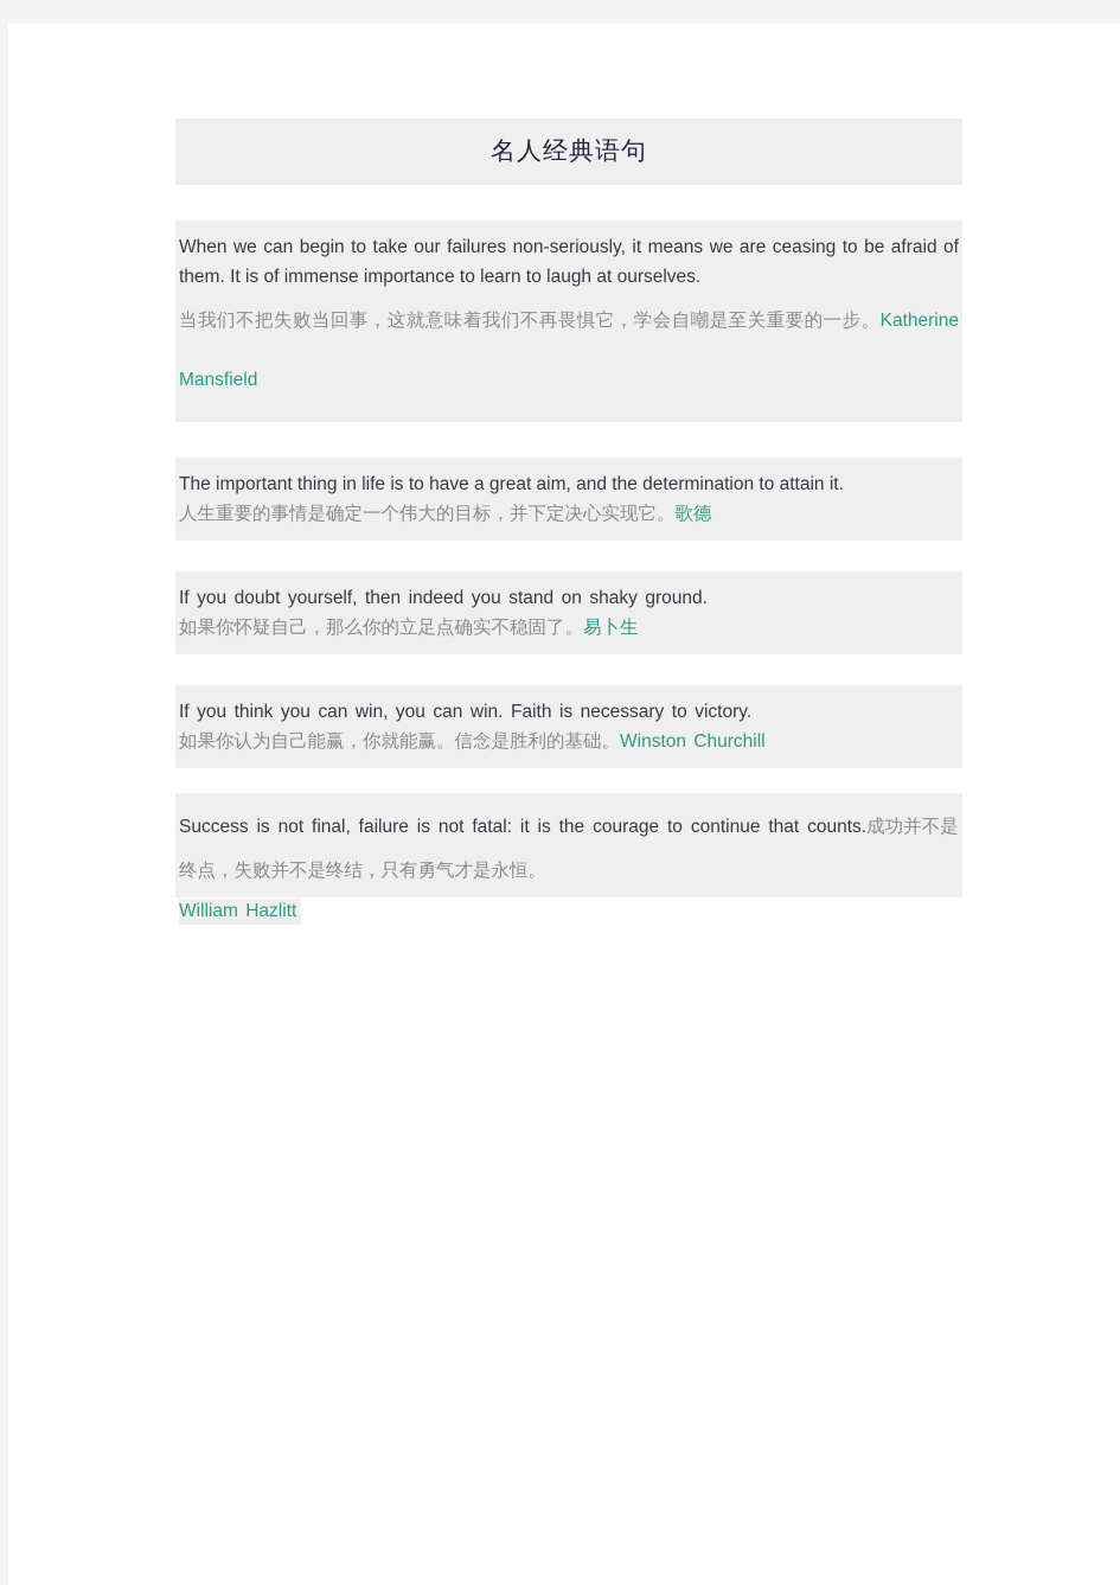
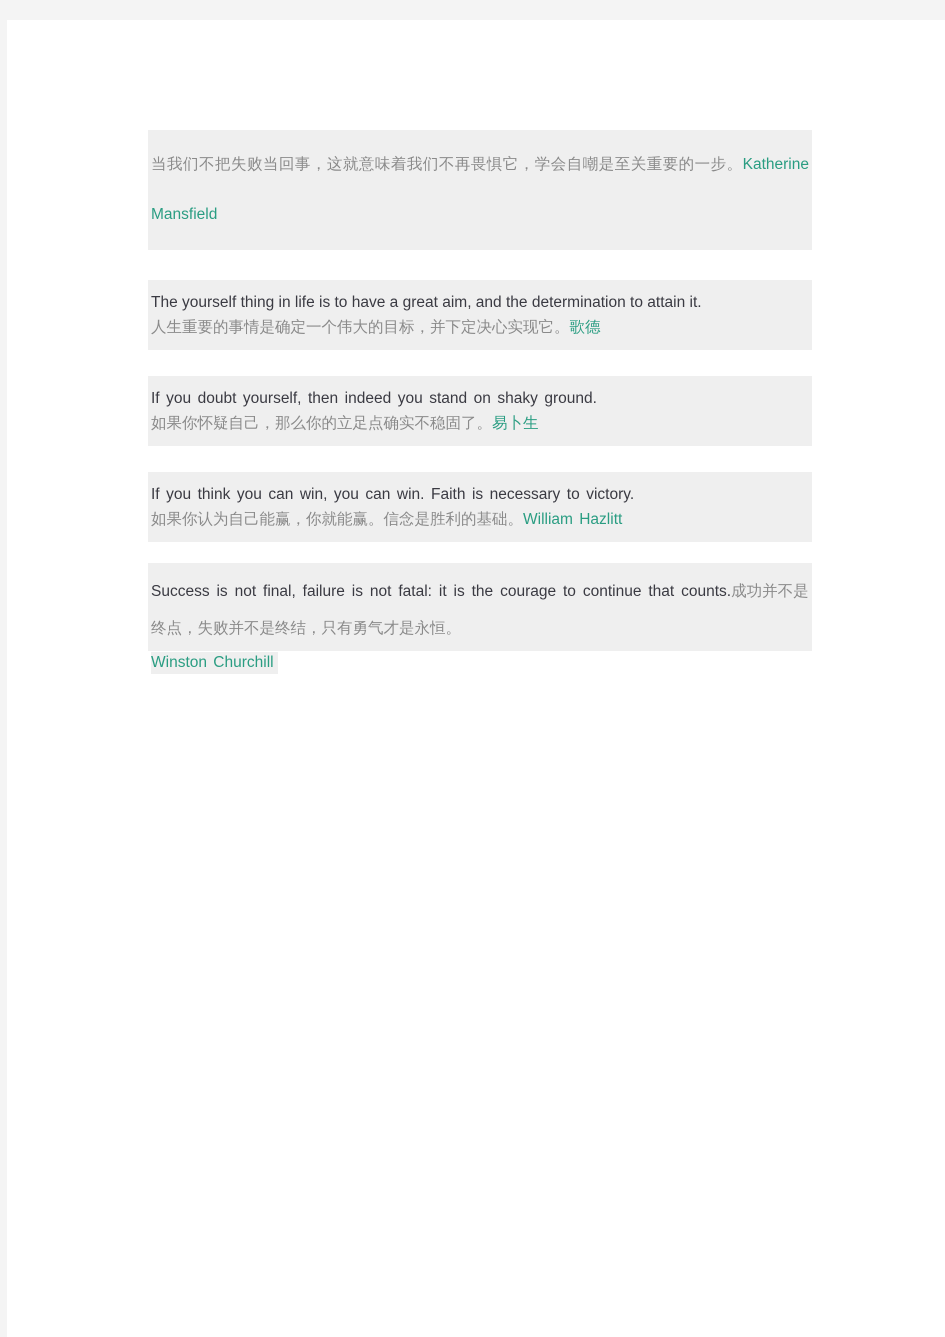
- 名人经典语句
- When we can begin to take our failures non-seriously, it means we are ceasing to be afraid of them. It is of immense importance to learn to laugh at ourselves.
  当我们不把失败当回事，这就意味着我们不再畏惧它，学会自嘲是至关重要的一步。Katherine Mansfield
- The important thing in life is to have a great aim, and the determination to attain it.
+ The yourself thing in life is to have a great aim, and the determination to attain it.
  人生重要的事情是确定一个伟大的目标，并下定决心实现它。歌德
  If you doubt yourself, then indeed you stand on shaky ground.
  如果你怀疑自己，那么你的立足点确实不稳固了。易卜生
  If you think you can win, you can win. Faith is necessary to victory.
- 如果你认为自己能赢，你就能赢。信念是胜利的基础。Winston Churchill
+ 如果你认为自己能赢，你就能赢。信念是胜利的基础。William Hazlitt
  Success is not final, failure is not fatal: it is the courage to continue that counts.成功并不是终点，失败并不是终结，只有勇气才是永恒。
- William Hazlitt
+ Winston Churchill
